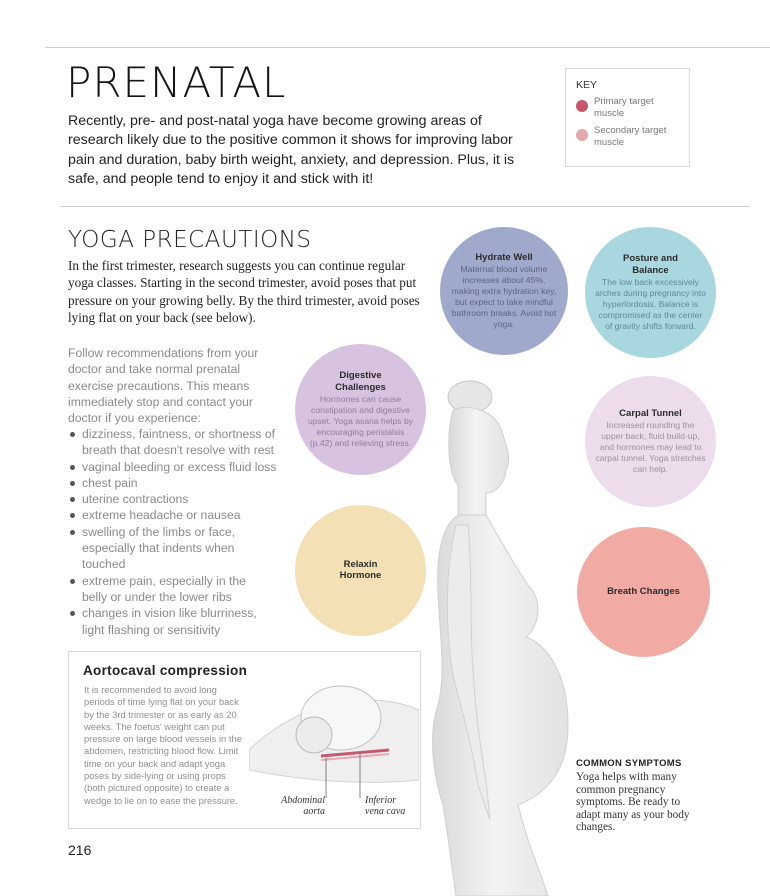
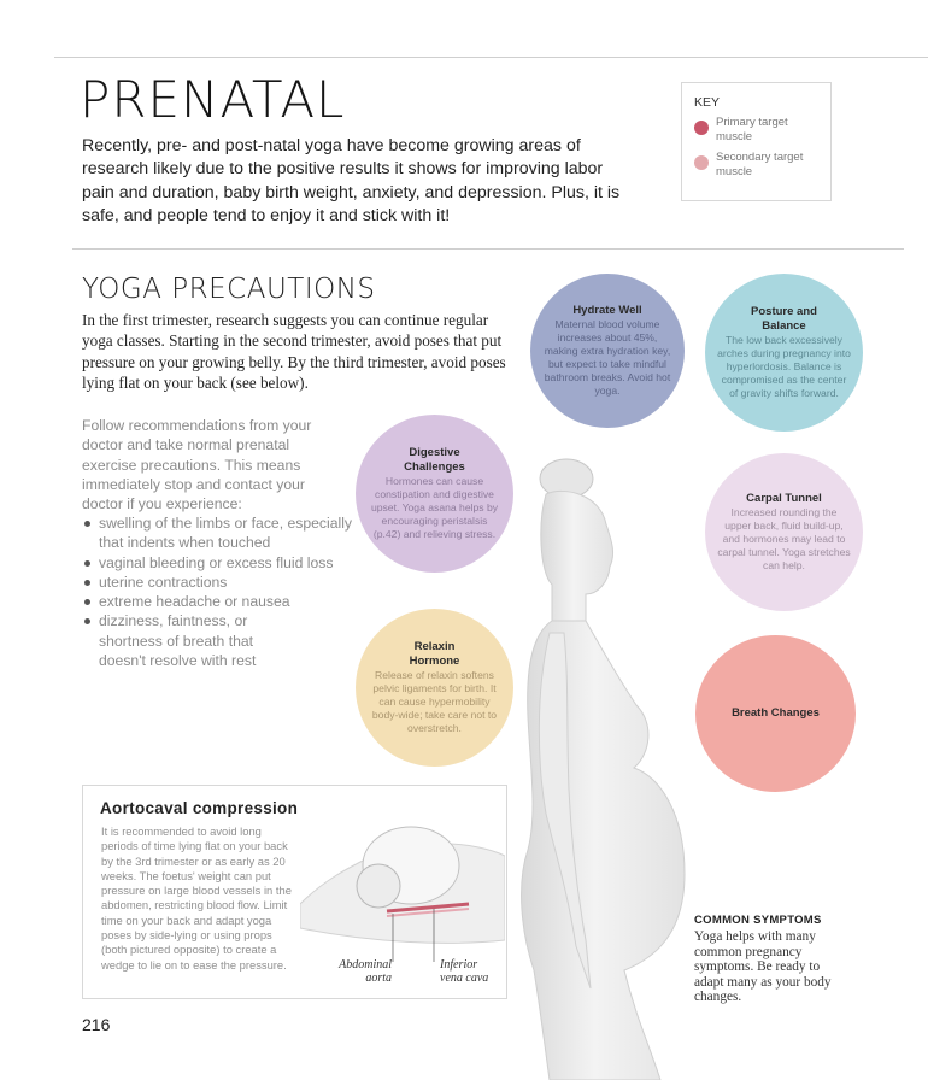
  PRENATAL
- Recently, pre- and post-natal yoga have become growing areas of research likely due to the positive common it shows for improving labor pain and duration, baby birth weight, anxiety, and depression. Plus, it is safe, and people tend to enjoy it and stick with it!
+ Recently, pre- and post-natal yoga have become growing areas of research likely due to the positive results it shows for improving labor pain and duration, baby birth weight, anxiety, and depression. Plus, it is safe, and people tend to enjoy it and stick with it!
  KEY
  Primary target muscle
  Secondary target muscle
  YOGA PRECAUTIONS
  In the first trimester, research suggests you can continue regular yoga classes. Starting in the second trimester, avoid poses that put pressure on your growing belly. By the third trimester, avoid poses lying flat on your back (see below).
  Follow recommendations from your doctor and take normal prenatal exercise precautions. This means immediately stop and contact your doctor if you experience:
- dizziness, faintness, or shortness of breath that doesn't resolve with rest
+ swelling of the limbs or face, especially that indents when touched
  vaginal bleeding or excess fluid loss
- chest pain
  uterine contractions
  extreme headache or nausea
- swelling of the limbs or face, especially that indents when touched
+ dizziness, faintness, or shortness of breath that doesn't resolve with rest
- extreme pain, especially in the belly or under the lower ribs
- changes in vision like blurriness, light flashing or sensitivity
  Hydrate Well
  Maternal blood volume increases about 45%, making extra hydration key, but expect to take mindful bathroom breaks. Avoid hot yoga.
  Posture and Balance
  The low back excessively arches during pregnancy into hyperlordosis. Balance is compromised as the center of gravity shifts forward.
  Digestive Challenges
  Hormones can cause constipation and digestive upset. Yoga asana helps by encouraging peristalsis (p.42) and relieving stress.
  Carpal Tunnel
  Increased rounding the upper back, fluid build-up, and hormones may lead to carpal tunnel. Yoga stretches can help.
  Relaxin Hormone
+ Release of relaxin softens pelvic ligaments for birth. It can cause hypermobility body-wide; take care not to overstretch.
  Breath Changes
  Aortocaval compression
  It is recommended to avoid long periods of time lying flat on your back by the 3rd trimester or as early as 20 weeks. The foetus' weight can put pressure on large blood vessels in the abdomen, restricting blood flow. Limit time on your back and adapt yoga poses by side-lying or using props (both pictured opposite) to create a wedge to lie on to ease the pressure.
  Abdominal aorta
  Inferior vena cava
  COMMON SYMPTOMS
  Yoga helps with many common pregnancy symptoms. Be ready to adapt many as your body changes.
  216
